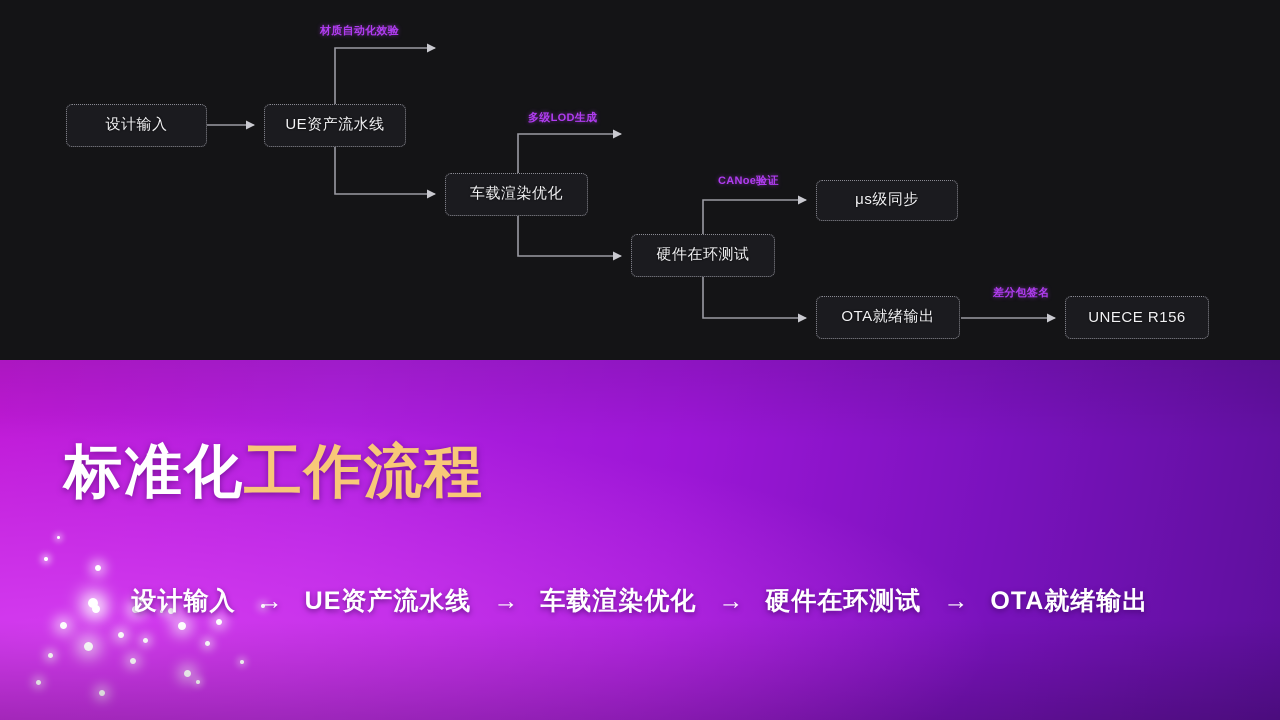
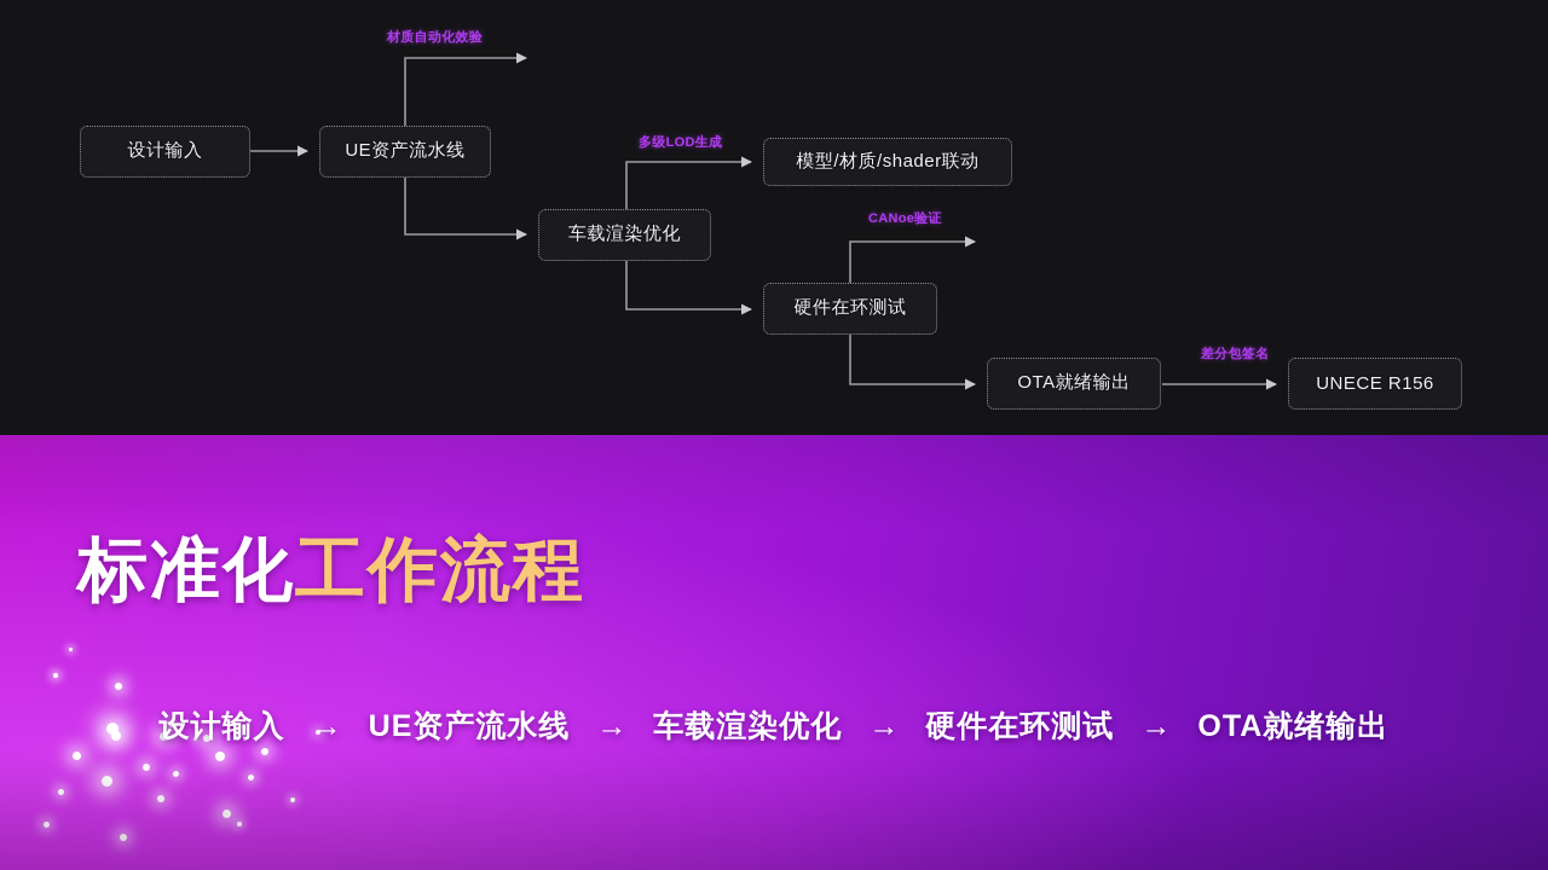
  设计输入
  UE资产流水线
  车载渲染优化
+ 模型/材质/shader联动
  硬件在环测试
- μs级同步
  OTA就绪输出
  UNECE R156
  材质自动化效验
  多级LOD生成
  CANoe验证
  差分包签名
  标准化工作流程
  设计输入
  →
  UE资产流水线
  →
  车载渲染优化
  →
  硬件在环测试
  →
  OTA就绪输出
